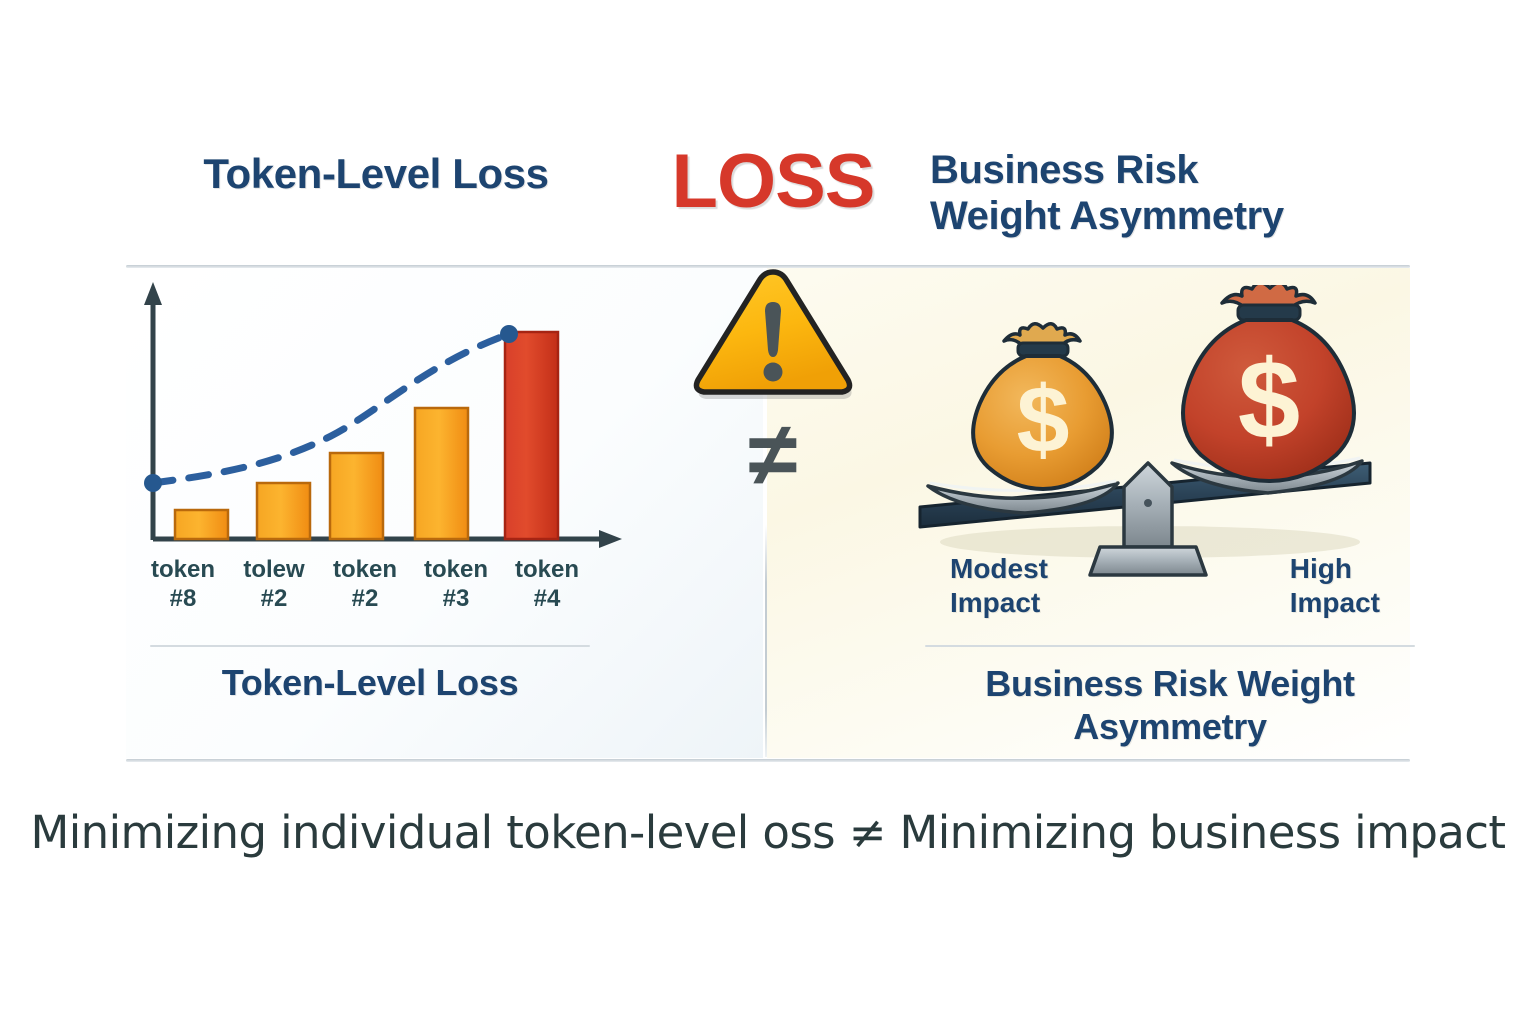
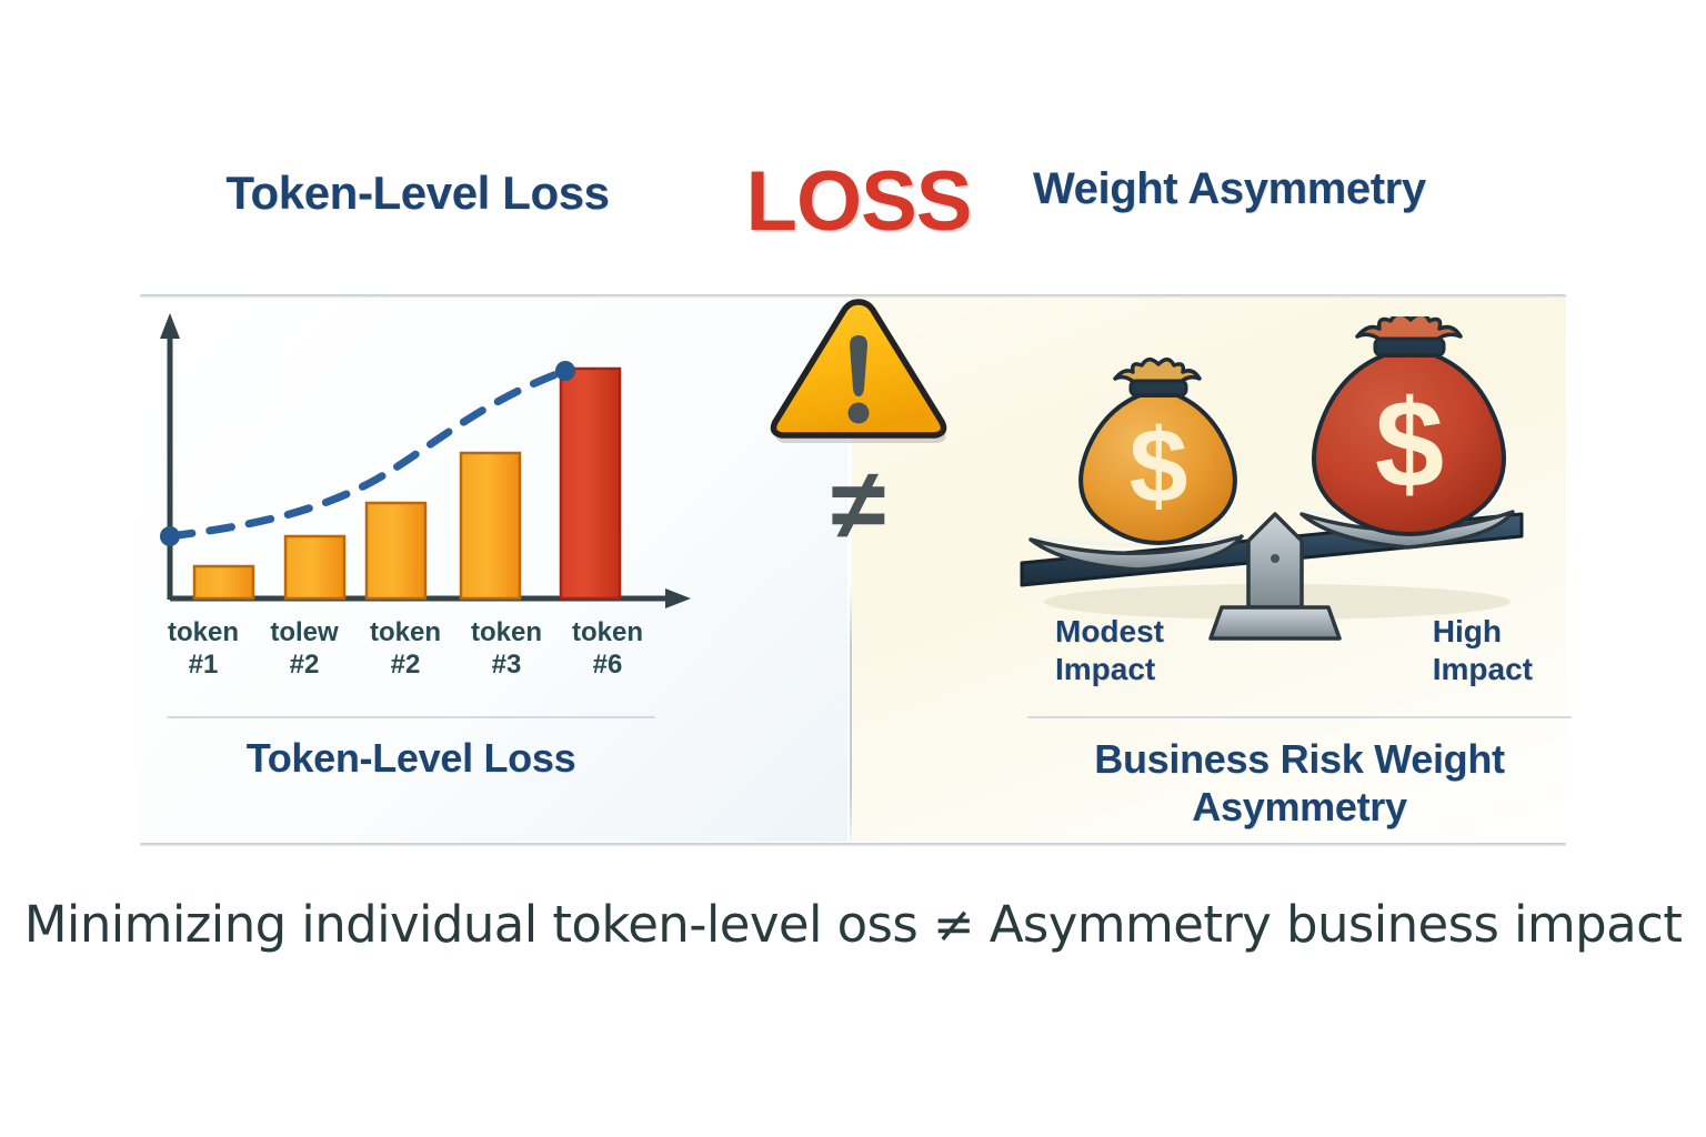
  Token-Level Loss
  LOSS
- Business Risk
  Weight Asymmetry
  token
- #8
+ #1
  tolew
  #2
  token
  #2
  token
  #3
  token
- #4
+ #6
  ≠
  $
  $
  Modest
  Impact
  High
  Impact
  Token-Level Loss
  Business Risk Weight
  Asymmetry
- Minimizing individual token-level oss ≠ Minimizing business impact
+ Minimizing individual token-level oss ≠ Asymmetry business impact
